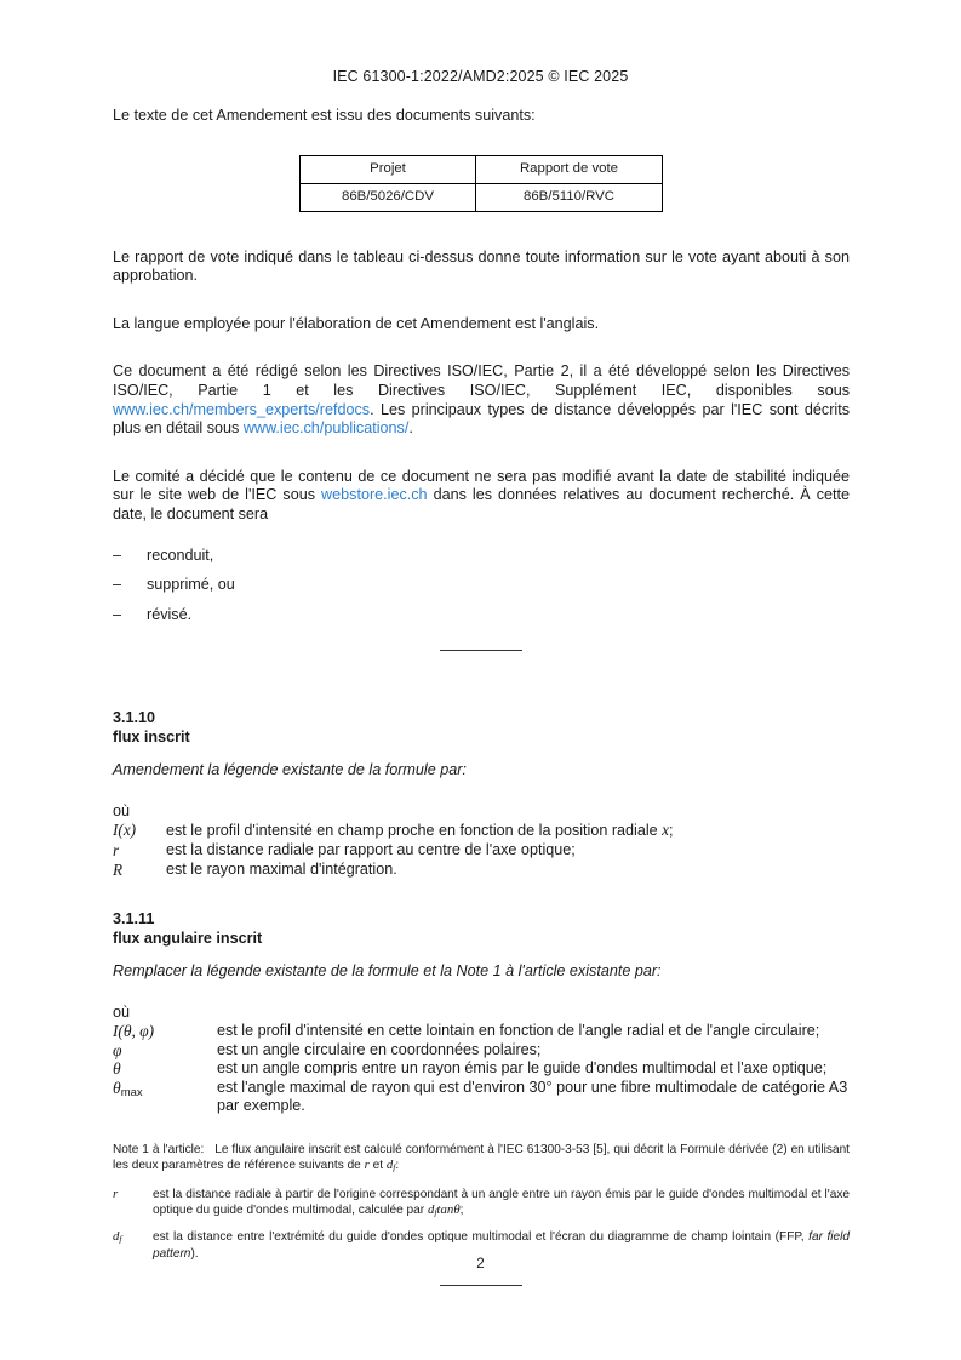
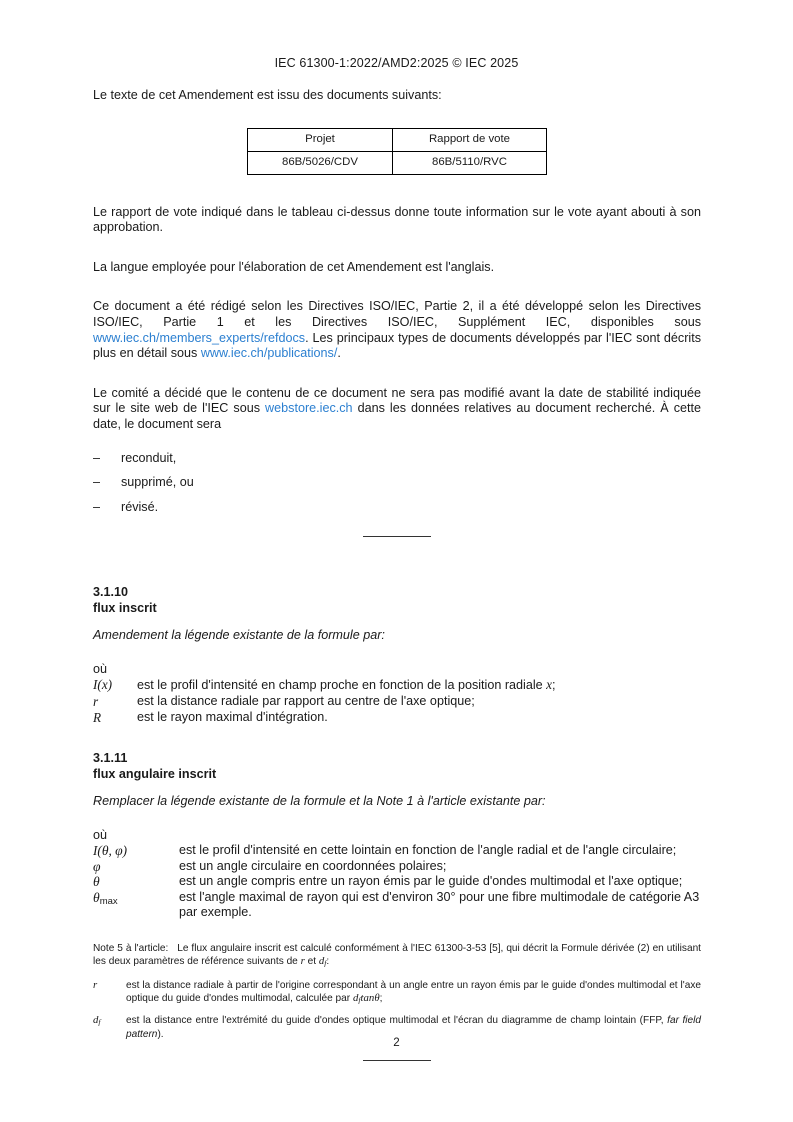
  IEC 61300-1:2022/AMD2:2025 © IEC 2025
  Le texte de cet Amendement est issu des documents suivants:
  Projet	Rapport de vote
  86B/5026/CDV	86B/5110/RVC
  Le rapport de vote indiqué dans le tableau ci-dessus donne toute information sur le vote ayant abouti à son approbation.
  La langue employée pour l'élaboration de cet Amendement est l'anglais.
- Ce document a été rédigé selon les Directives ISO/IEC, Partie 2, il a été développé selon les Directives ISO/IEC, Partie 1 et les Directives ISO/IEC, Supplément IEC, disponibles sous www.iec.ch/members_experts/refdocs. Les principaux types de distance développés par l'IEC sont décrits plus en détail sous www.iec.ch/publications/.
+ Ce document a été rédigé selon les Directives ISO/IEC, Partie 2, il a été développé selon les Directives ISO/IEC, Partie 1 et les Directives ISO/IEC, Supplément IEC, disponibles sous www.iec.ch/members_experts/refdocs. Les principaux types de documents développés par l'IEC sont décrits plus en détail sous www.iec.ch/publications/.
  Le comité a décidé que le contenu de ce document ne sera pas modifié avant la date de stabilité indiquée sur le site web de l'IEC sous webstore.iec.ch dans les données relatives au document recherché. À cette date, le document sera
  –
  reconduit,
  –
  supprimé, ou
  –
  révisé.
  3.1.10
  flux inscrit
  Amendement la légende existante de la formule par:
  où
  I(x)
  est le profil d'intensité en champ proche en fonction de la position radiale x;
  r
  est la distance radiale par rapport au centre de l'axe optique;
  R
  est le rayon maximal d'intégration.
  3.1.11
  flux angulaire inscrit
  Remplacer la légende existante de la formule et la Note 1 à l'article existante par:
  où
  I(θ, φ)
  est le profil d'intensité en cette lointain en fonction de l'angle radial et de l'angle circulaire;
  φ
  est un angle circulaire en coordonnées polaires;
  θ
  est un angle compris entre un rayon émis par le guide d'ondes multimodal et l'axe optique;
  θmax
  est l'angle maximal de rayon qui est d'environ 30° pour une fibre multimodale de catégorie A3 par exemple.
- Note 1 à l'article: Le flux angulaire inscrit est calculé conformément à l'IEC 61300-3-53 [5], qui décrit la Formule dérivée (2) en utilisant les deux paramètres de référence suivants de r et df:
+ Note 5 à l'article: Le flux angulaire inscrit est calculé conformément à l'IEC 61300-3-53 [5], qui décrit la Formule dérivée (2) en utilisant les deux paramètres de référence suivants de r et df:
  r
  est la distance radiale à partir de l'origine correspondant à un angle entre un rayon émis par le guide d'ondes multimodal et l'axe optique du guide d'ondes multimodal, calculée par dftanθ;
  df
  est la distance entre l'extrémité du guide d'ondes optique multimodal et l'écran du diagramme de champ lointain (FFP, far field pattern).
  2
